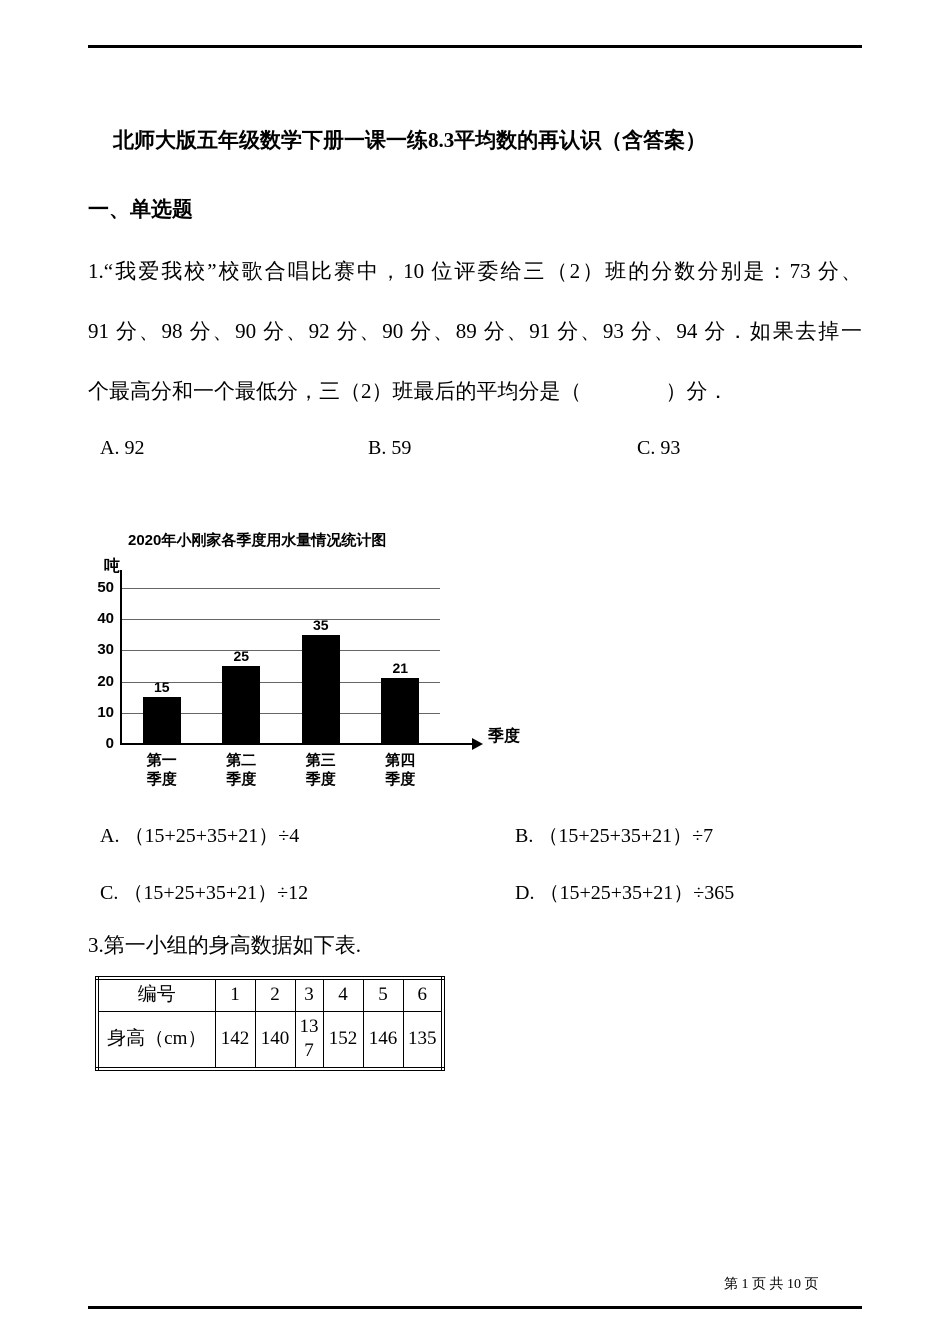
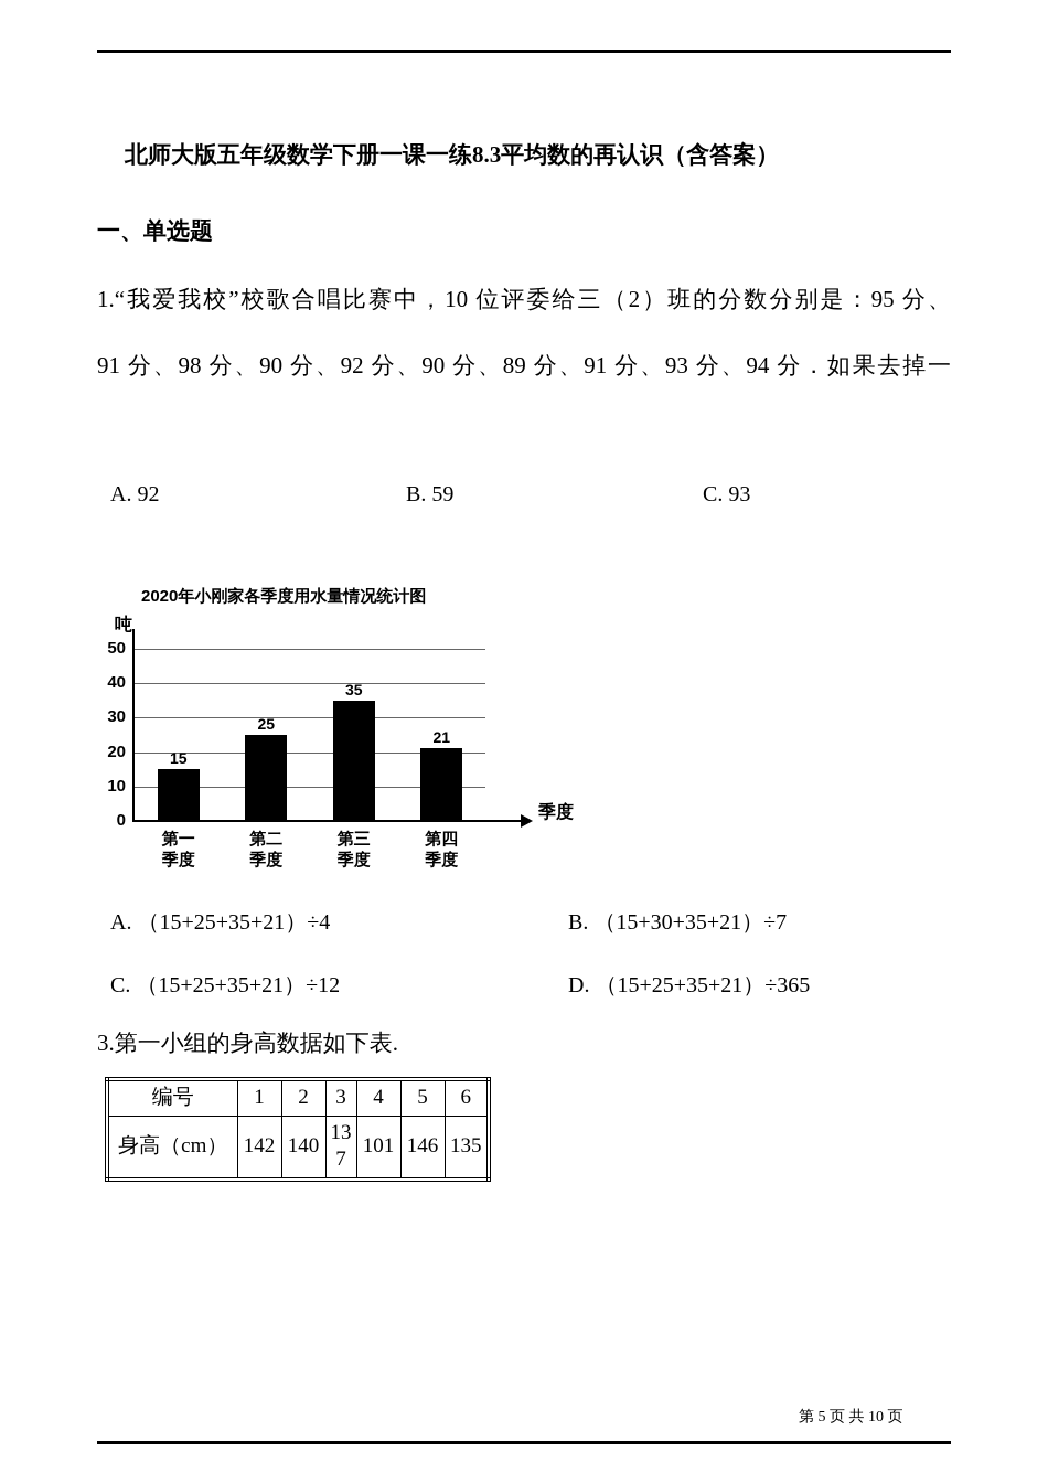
  北师大版五年级数学下册一课一练8.3平均数的再认识（含答案）
  一、单选题
- 1.“我爱我校”校歌合唱比赛中，10 位评委给三（2）班的分数分别是：73 分、
+ 1.“我爱我校”校歌合唱比赛中，10 位评委给三（2）班的分数分别是：95 分、
  91 分、98 分、90 分、92 分、90 分、89 分、91 分、93 分、94 分．如果去掉一
- 个最高分和一个最低分，三（2）班最后的平均分是（ ）分．
  A. 92
  B. 59
  C. 93
  2020年小刚家各季度用水量情况统计图
  吨
  0
  10
  20
  30
  40
  50
  15
  第一季度
  25
  第二季度
  35
  第三季度
  21
  第四季度
  季度
  A. （15+25+35+21）÷4
- B. （15+25+35+21）÷7
+ B. （15+30+35+21）÷7
  C. （15+25+35+21）÷12
  D. （15+25+35+21）÷365
  3.第一小组的身高数据如下表.
  编号	1	2	3	4	5	6
- 身高（cm）	142	140	137	152	146	135
+ 身高（cm）	142	140	137	101	146	135
- 第 1 页 共 10 页
+ 第 5 页 共 10 页
